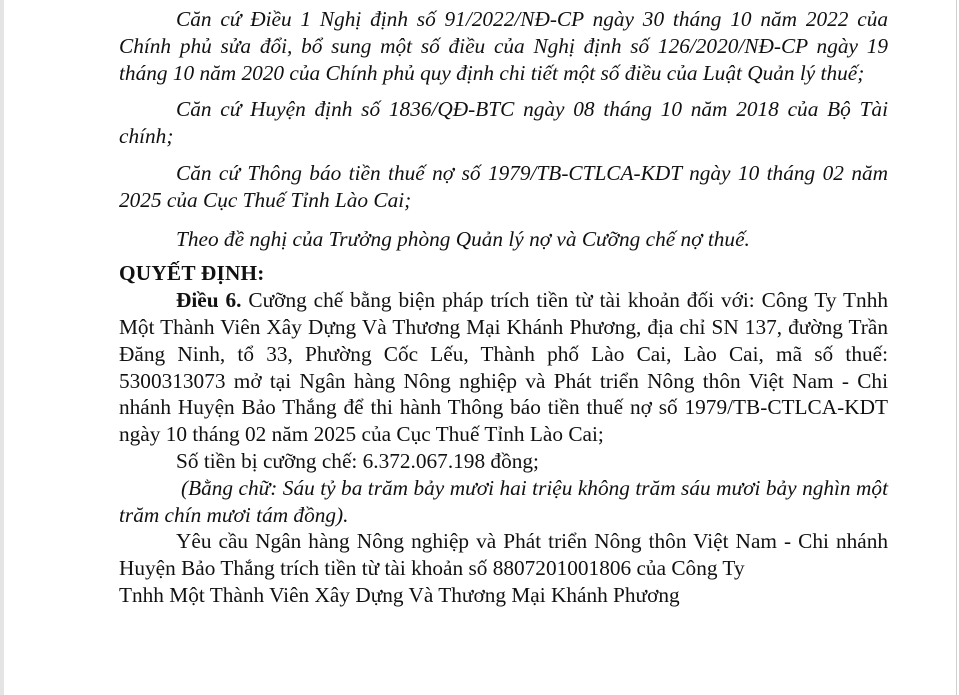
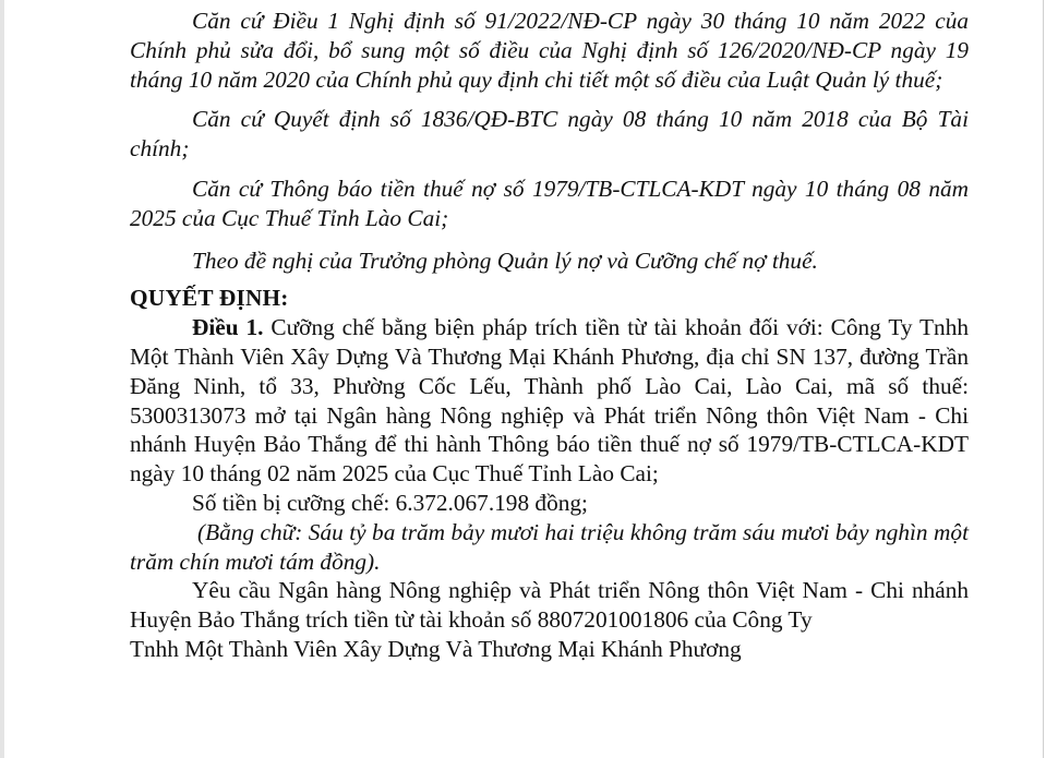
  Căn cứ Điều 1 Nghị định số 91/2022/NĐ-CP ngày 30 tháng 10 năm 2022 của Chính phủ sửa đổi, bổ sung một số điều của Nghị định số 126/2020/NĐ-CP ngày 19 tháng 10 năm 2020 của Chính phủ quy định chi tiết một số điều của Luật Quản lý thuế;
- Căn cứ Huyện định số 1836/QĐ-BTC ngày 08 tháng 10 năm 2018 của Bộ Tài chính;
+ Căn cứ Quyết định số 1836/QĐ-BTC ngày 08 tháng 10 năm 2018 của Bộ Tài chính;
- Căn cứ Thông báo tiền thuế nợ số 1979/TB-CTLCA-KDT ngày 10 tháng 02 năm 2025 của Cục Thuế Tỉnh Lào Cai;
+ Căn cứ Thông báo tiền thuế nợ số 1979/TB-CTLCA-KDT ngày 10 tháng 08 năm 2025 của Cục Thuế Tỉnh Lào Cai;
  Theo đề nghị của Trưởng phòng Quản lý nợ và Cưỡng chế nợ thuế.
  QUYẾT ĐỊNH:
- Điều 6. Cưỡng chế bằng biện pháp trích tiền từ tài khoản đối với: Công Ty Tnhh Một Thành Viên Xây Dựng Và Thương Mại Khánh Phương, địa chỉ SN 137, đường Trần Đăng Ninh, tổ 33, Phường Cốc Lếu, Thành phố Lào Cai, Lào Cai, mã số thuế: 5300313073 mở tại Ngân hàng Nông nghiệp và Phát triển Nông thôn Việt Nam - Chi nhánh Huyện Bảo Thắng để thi hành Thông báo tiền thuế nợ số 1979/TB-CTLCA-KDT ngày 10 tháng 02 năm 2025 của Cục Thuế Tỉnh Lào Cai;
+ Điều 1. Cưỡng chế bằng biện pháp trích tiền từ tài khoản đối với: Công Ty Tnhh Một Thành Viên Xây Dựng Và Thương Mại Khánh Phương, địa chỉ SN 137, đường Trần Đăng Ninh, tổ 33, Phường Cốc Lếu, Thành phố Lào Cai, Lào Cai, mã số thuế: 5300313073 mở tại Ngân hàng Nông nghiệp và Phát triển Nông thôn Việt Nam - Chi nhánh Huyện Bảo Thắng để thi hành Thông báo tiền thuế nợ số 1979/TB-CTLCA-KDT ngày 10 tháng 02 năm 2025 của Cục Thuế Tỉnh Lào Cai;
  Số tiền bị cưỡng chế: 6.372.067.198 đồng;
  (Bằng chữ: Sáu tỷ ba trăm bảy mươi hai triệu không trăm sáu mươi bảy nghìn một trăm chín mươi tám đồng).
  Yêu cầu Ngân hàng Nông nghiệp và Phát triển Nông thôn Việt Nam - Chi nhánh Huyện Bảo Thắng trích tiền từ tài khoản số 8807201001806 của Công Ty
  Tnhh Một Thành Viên Xây Dựng Và Thương Mại Khánh Phương
